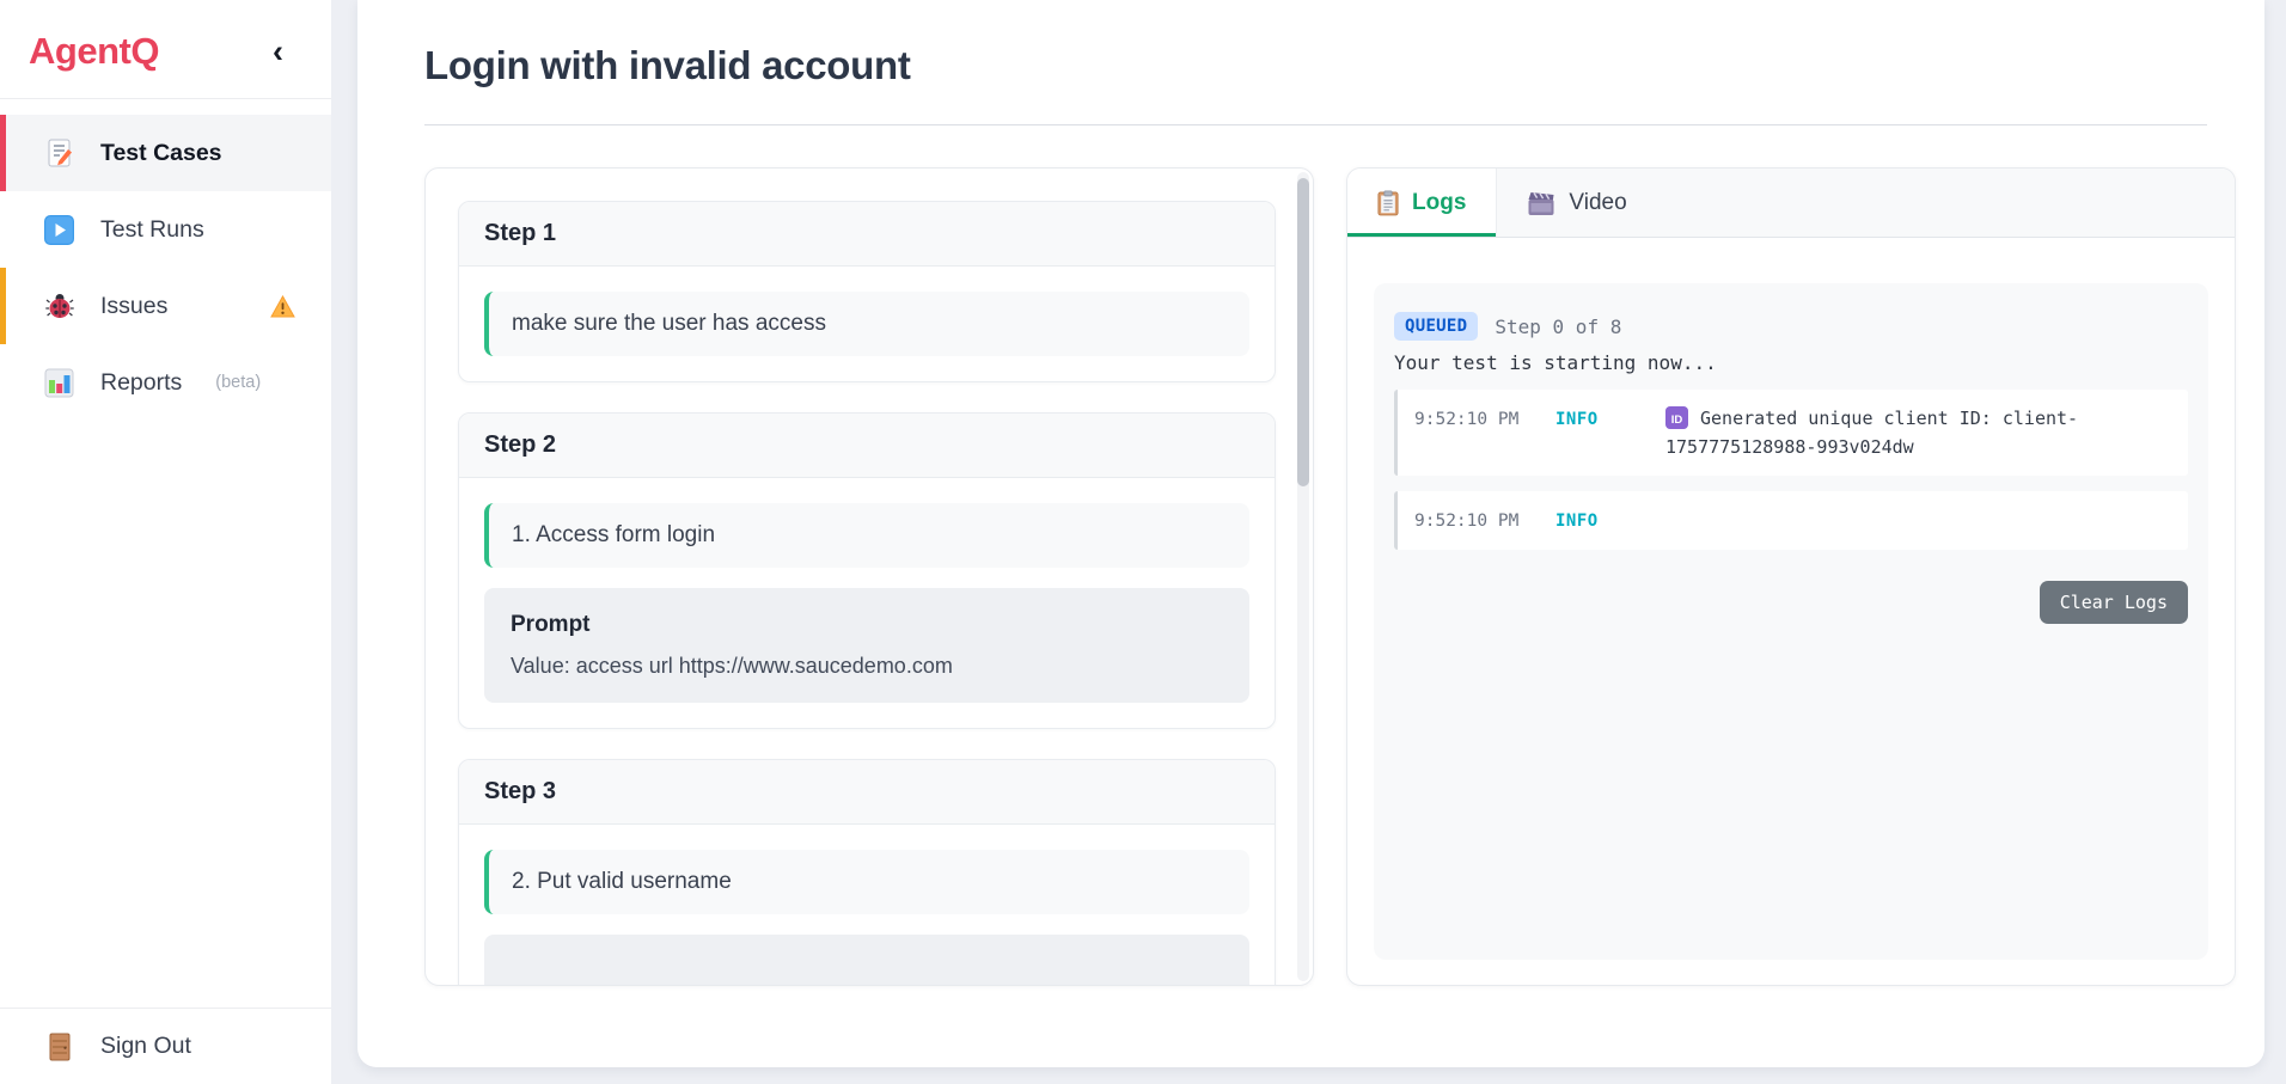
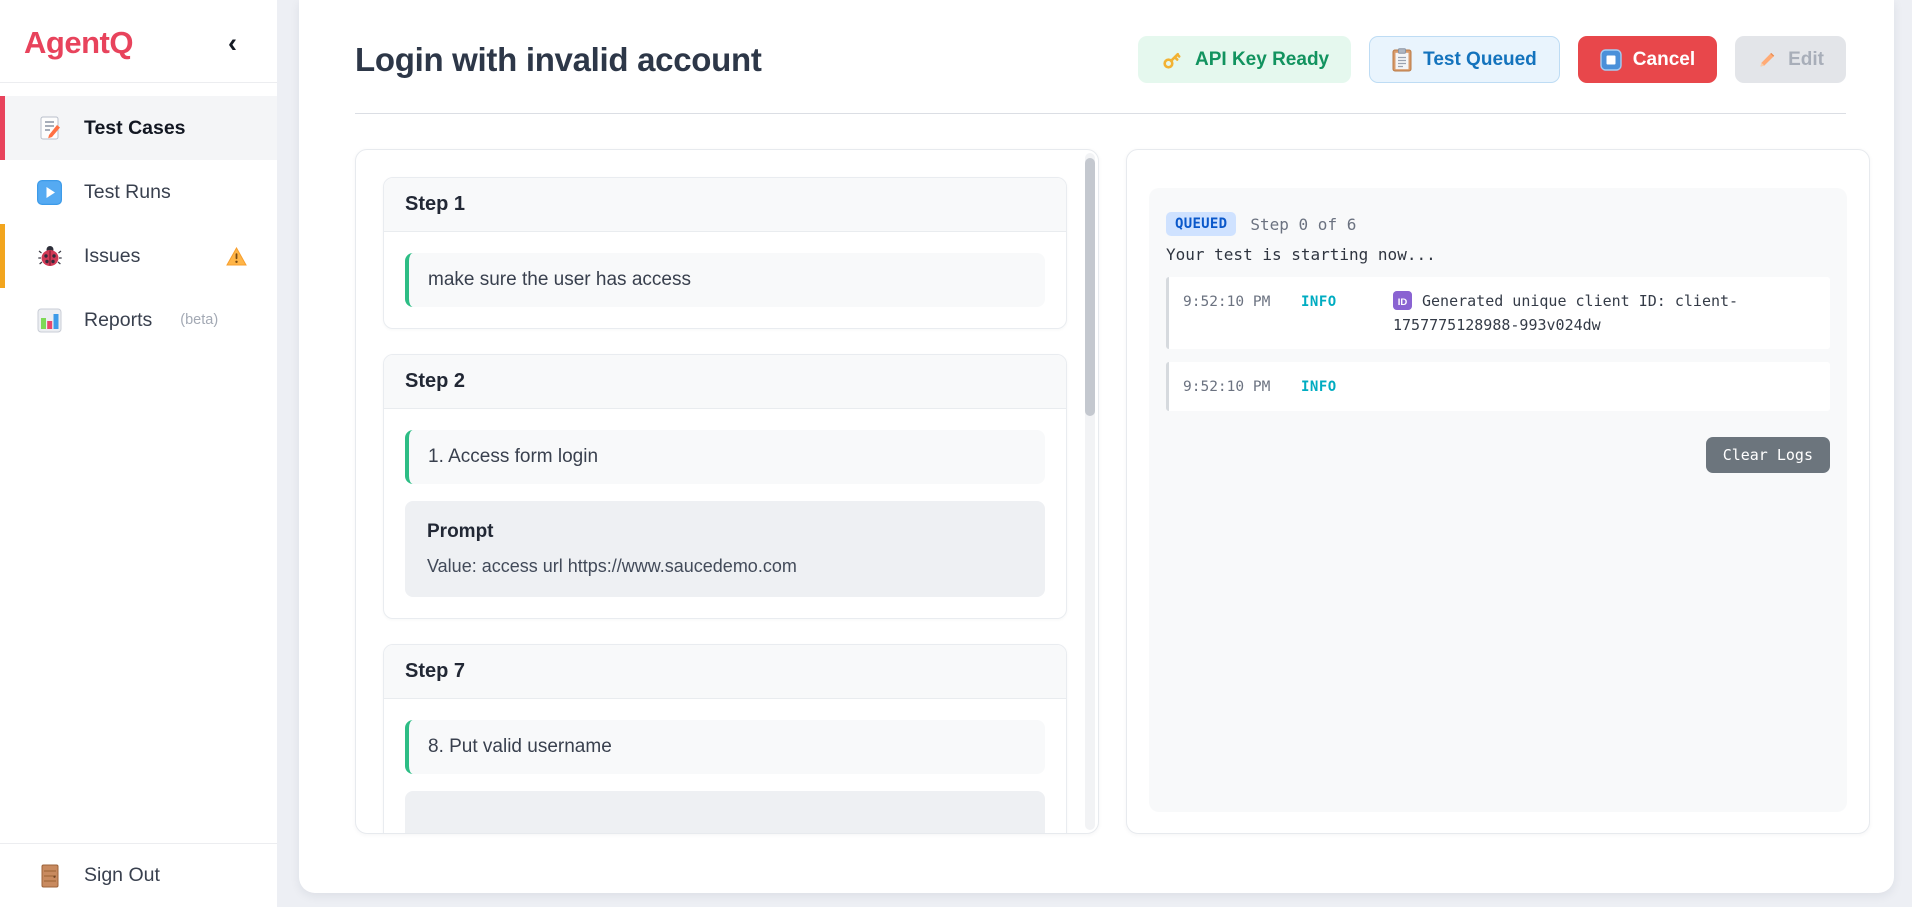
  AgentQ
  ‹
  Test Cases
  Test Runs
  Issues
  Reports
  (beta)
  Sign Out
  Login with invalid account
+ API Key Ready
+ Test Queued
+ Cancel
+ Edit
  Step 1
  make sure the user has access
  Step 2
  1. Access form login
  Prompt
  Value: access url https://www.saucedemo.com
- Step 3
+ Step 7
- 2. Put valid username
+ 8. Put valid username
- Logs
- Video
  QUEUED
- Step 0 of 8
+ Step 0 of 6
  Your test is starting now...
  9:52:10 PM
  INFO
  ID
  Generated unique client ID: client-1757775128988-993v024dw
  9:52:10 PM
  INFO
  Clear Logs
